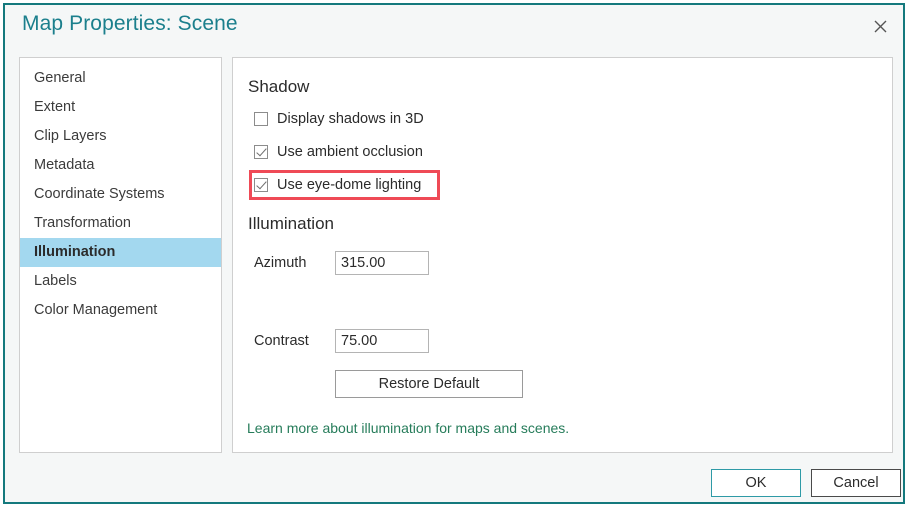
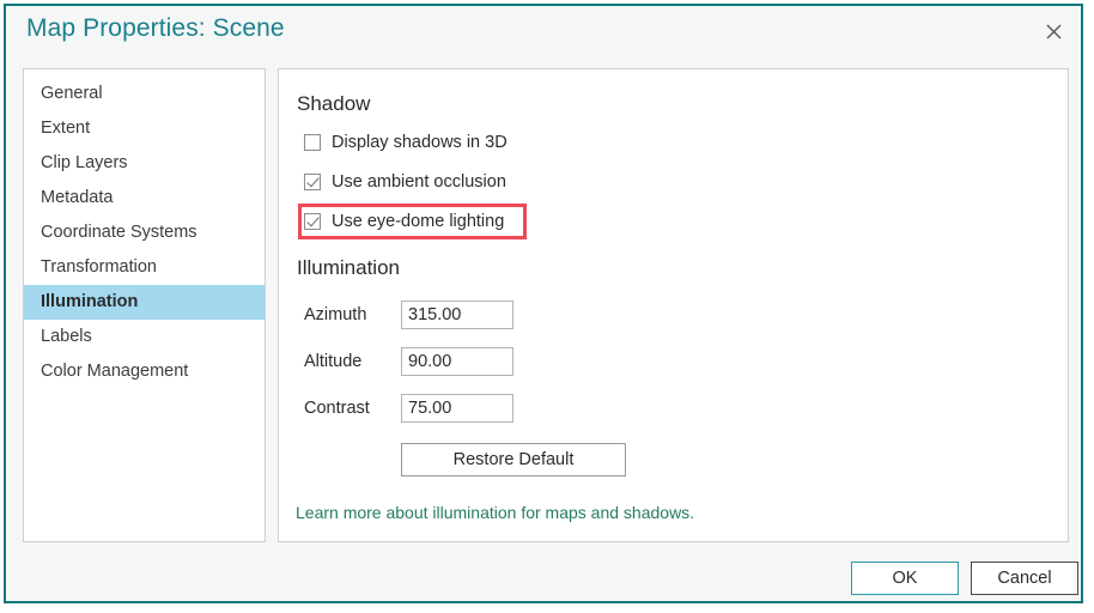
  Map Properties: Scene
  General
  Extent
  Clip Layers
  Metadata
  Coordinate Systems
  Transformation
  Illumination
  Labels
  Color Management
  Shadow
  Display shadows in 3D
  Use ambient occlusion
  Use eye-dome lighting
  Illumination
  Azimuth
  315.00
+ Altitude
+ 90.00
  Contrast
  75.00
  Restore Default
- Learn more about illumination for maps and scenes.
+ Learn more about illumination for maps and shadows.
  OK
  Cancel
